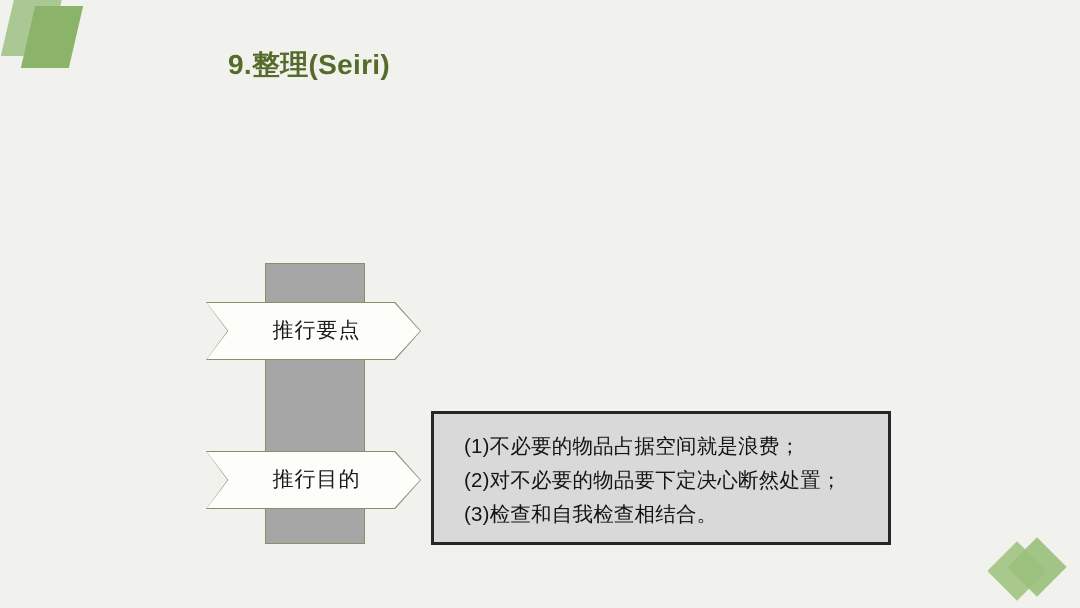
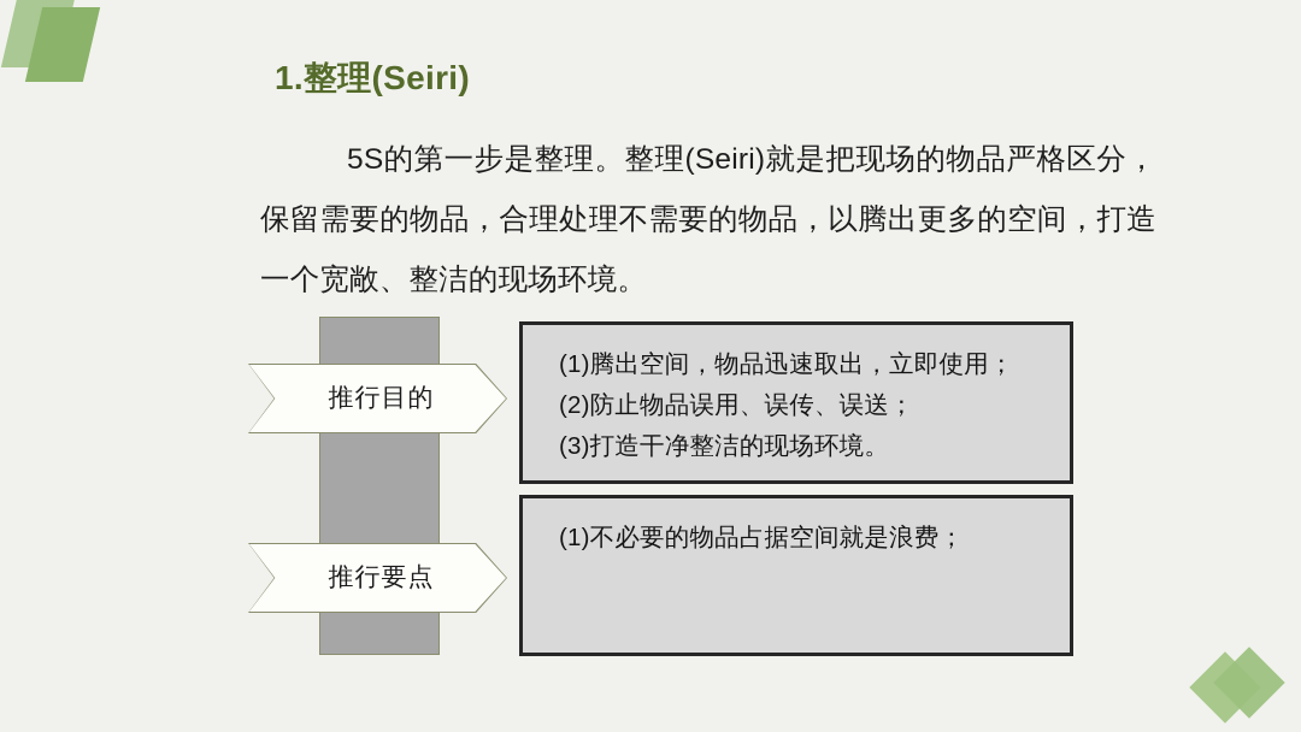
- 9.整理(Seiri)
+ 1.整理(Seiri)
+ 5S的第一步是整理。整理(Seiri)就是把现场的物品严格区分，保留需要的物品，合理处理不需要的物品，以腾出更多的空间，打造一个宽敞、整洁的现场环境。
- 推行要点
+ 推行目的
+ (1)腾出空间，物品迅速取出，立即使用；
+ (2)防止物品误用、误传、误送；
+ (3)打造干净整洁的现场环境。
- 推行目的
+ 推行要点
  (1)不必要的物品占据空间就是浪费；
- (2)对不必要的物品要下定决心断然处置；
- (3)检查和自我检查相结合。
